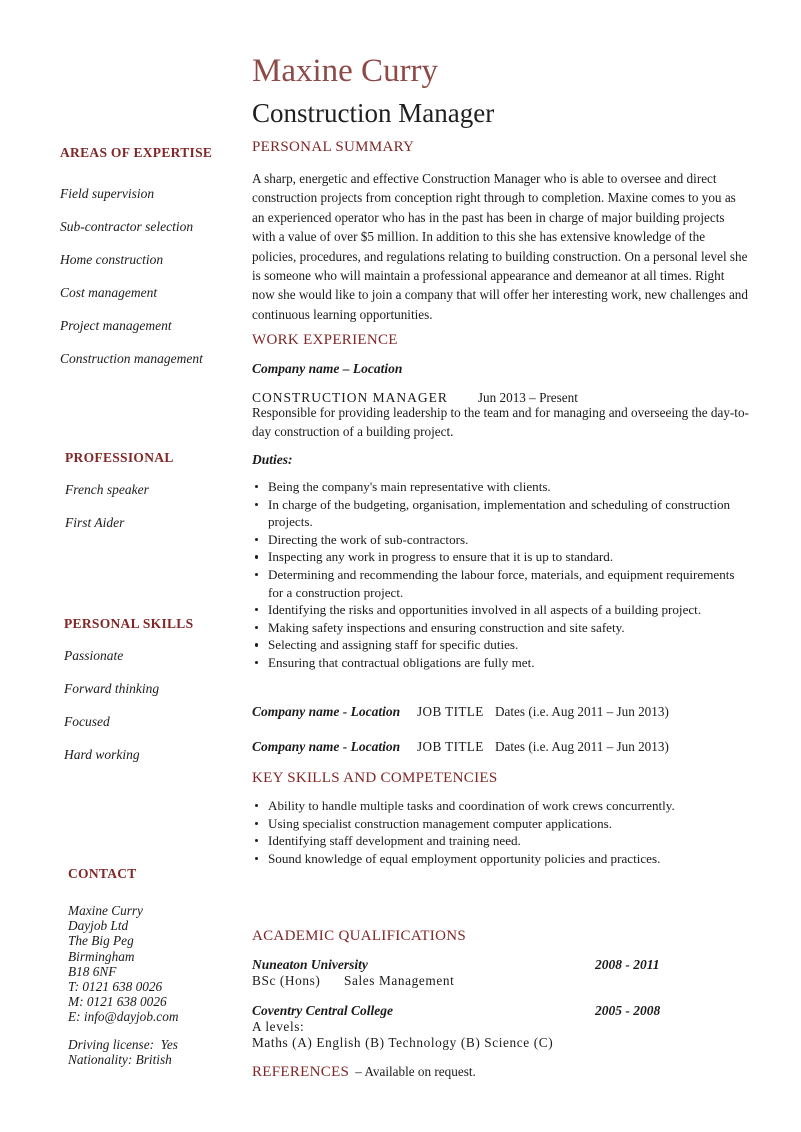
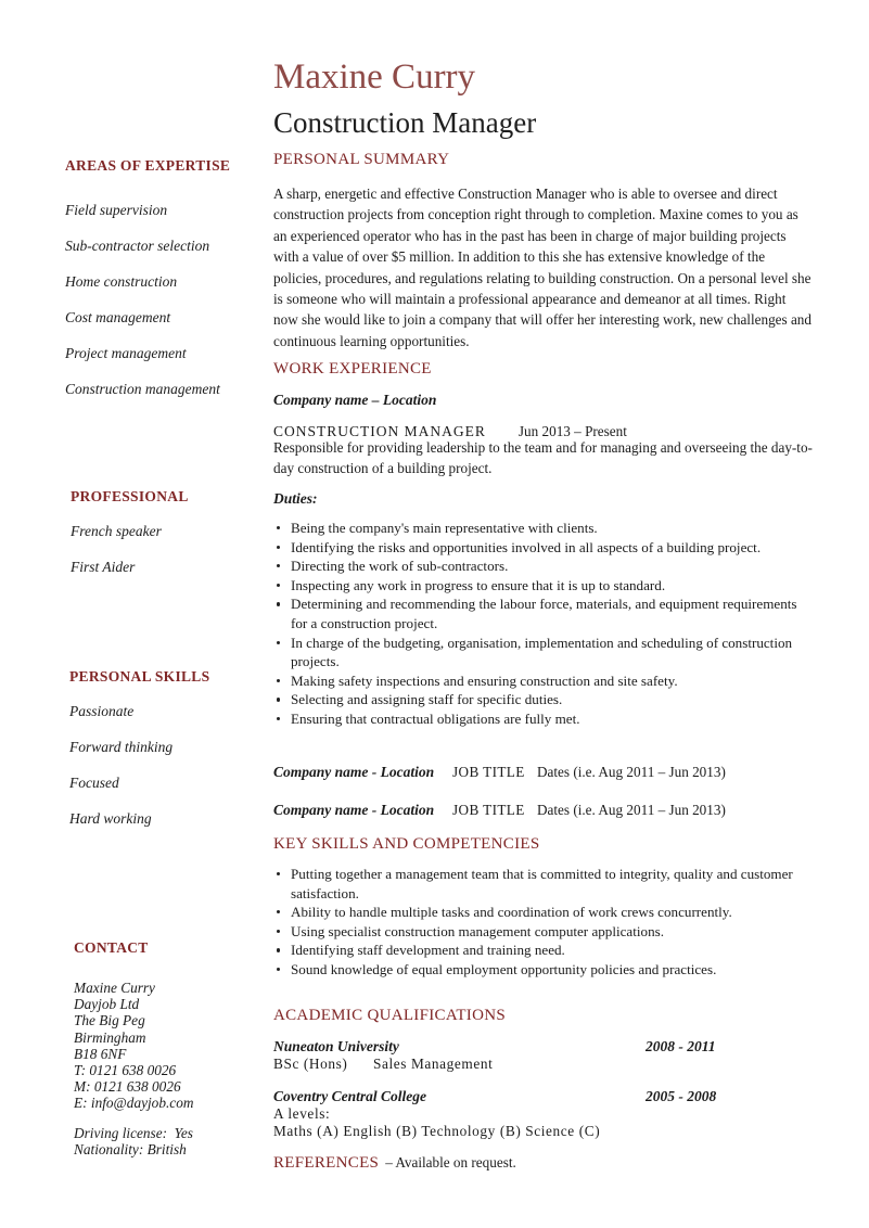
  Maxine Curry
  Construction Manager
  AREAS OF EXPERTISE
  Field supervision
  Sub-contractor selection
  Home construction
  Cost management
  Project management
  Construction management
  PROFESSIONAL
  French speaker
  First Aider
  PERSONAL SKILLS
  Passionate
  Forward thinking
  Focused
  Hard working
  CONTACT
  Maxine Curry
  Dayjob Ltd
  The Big Peg
  Birmingham
  B18 6NF
  T: 0121 638 0026
  M: 0121 638 0026
  E: info@dayjob.com
  Driving license: Yes
  Nationality: British
  PERSONAL SUMMARY
  A sharp, energetic and effective Construction Manager who is able to oversee and direct construction projects from conception right through to completion. Maxine comes to you as an experienced operator who has in the past has been in charge of major building projects with a value of over $5 million. In addition to this she has extensive knowledge of the policies, procedures, and regulations relating to building construction. On a personal level she is someone who will maintain a professional appearance and demeanor at all times. Right now she would like to join a company that will offer her interesting work, new challenges and continuous learning opportunities.
  WORK EXPERIENCE
  Company name – Location
  CONSTRUCTION MANAGER
  Jun 2013 – Present
  Responsible for providing leadership to the team and for managing and overseeing the day-to-day construction of a building project.
  Duties:
  Being the company's main representative with clients.
- In charge of the budgeting, organisation, implementation and scheduling of construction projects.
+ Identifying the risks and opportunities involved in all aspects of a building project.
  Directing the work of sub-contractors.
  Inspecting any work in progress to ensure that it is up to standard.
  Determining and recommending the labour force, materials, and equipment requirements for a construction project.
- Identifying the risks and opportunities involved in all aspects of a building project.
+ In charge of the budgeting, organisation, implementation and scheduling of construction projects.
  Making safety inspections and ensuring construction and site safety.
  Selecting and assigning staff for specific duties.
  Ensuring that contractual obligations are fully met.
  Company name - Location
  JOB TITLE
  Dates (i.e. Aug 2011 – Jun 2013)
  Company name - Location
  JOB TITLE
  Dates (i.e. Aug 2011 – Jun 2013)
  KEY SKILLS AND COMPETENCIES
+ Putting together a management team that is committed to integrity, quality and customer satisfaction.
  Ability to handle multiple tasks and coordination of work crews concurrently.
  Using specialist construction management computer applications.
  Identifying staff development and training need.
  Sound knowledge of equal employment opportunity policies and practices.
  ACADEMIC QUALIFICATIONS
  Nuneaton University
  2008 - 2011
  BSc (Hons) Sales Management
  Coventry Central College
  2005 - 2008
  A levels:
  Maths (A) English (B) Technology (B) Science (C)
  REFERENCES
  – Available on request.
